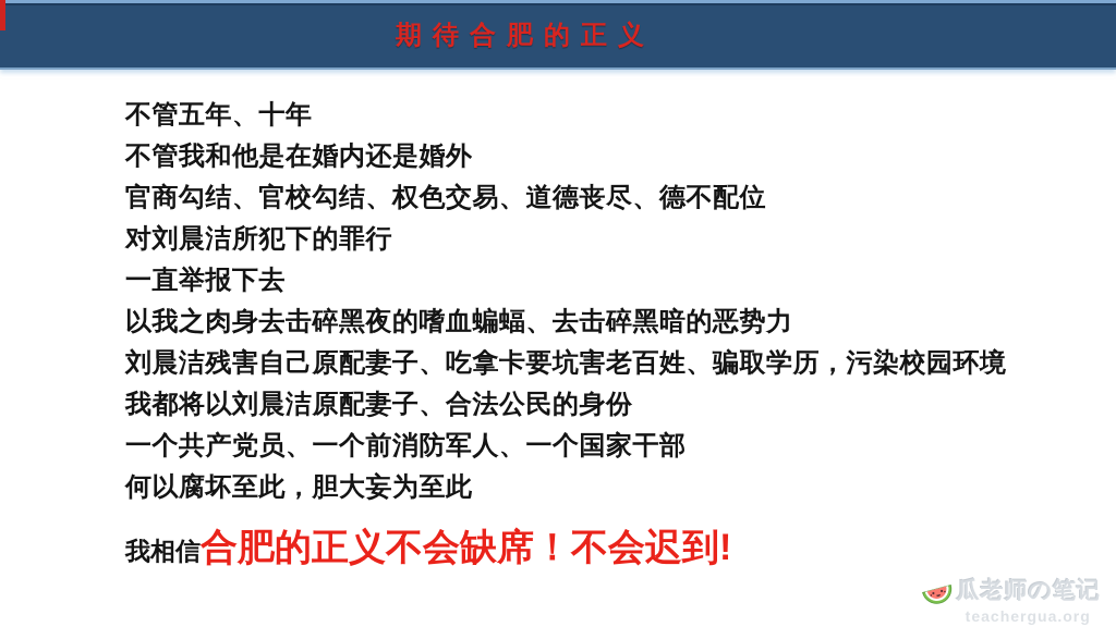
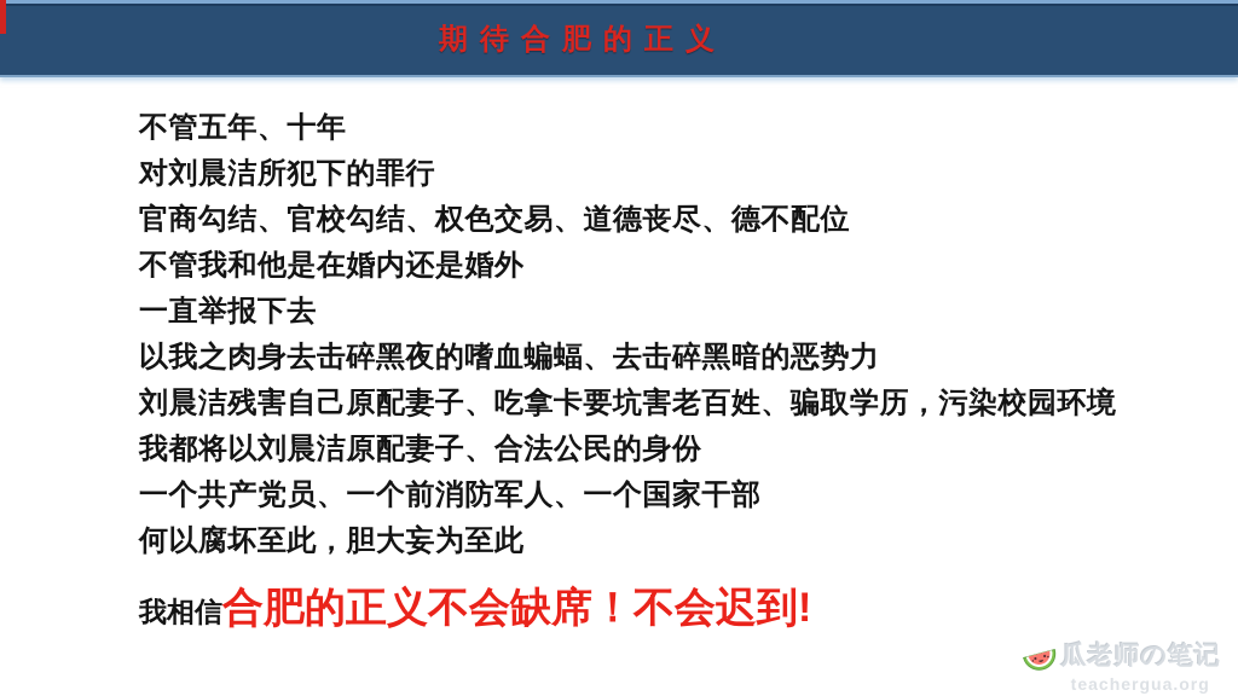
  期待合肥的正义
  不管五年、十年
- 不管我和他是在婚内还是婚外
+ 对刘晨洁所犯下的罪行
  官商勾结、官校勾结、权色交易、道德丧尽、德不配位
- 对刘晨洁所犯下的罪行
+ 不管我和他是在婚内还是婚外
  一直举报下去
  以我之肉身去击碎黑夜的嗜血蝙蝠、去击碎黑暗的恶势力
  刘晨洁残害自己原配妻子、吃拿卡要坑害老百姓、骗取学历，污染校园环境
  我都将以刘晨洁原配妻子、合法公民的身份
  一个共产党员、一个前消防军人、一个国家干部
  何以腐坏至此，胆大妄为至此
  我相信合肥的正义不会缺席！不会迟到!
  瓜老师の笔记
  teachergua.org
